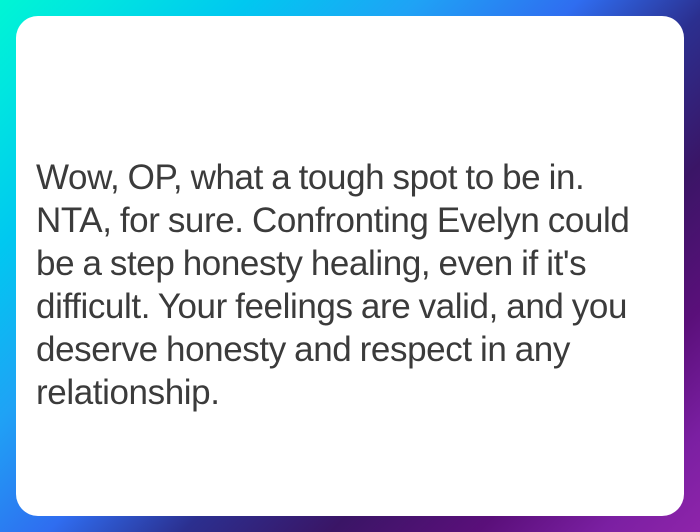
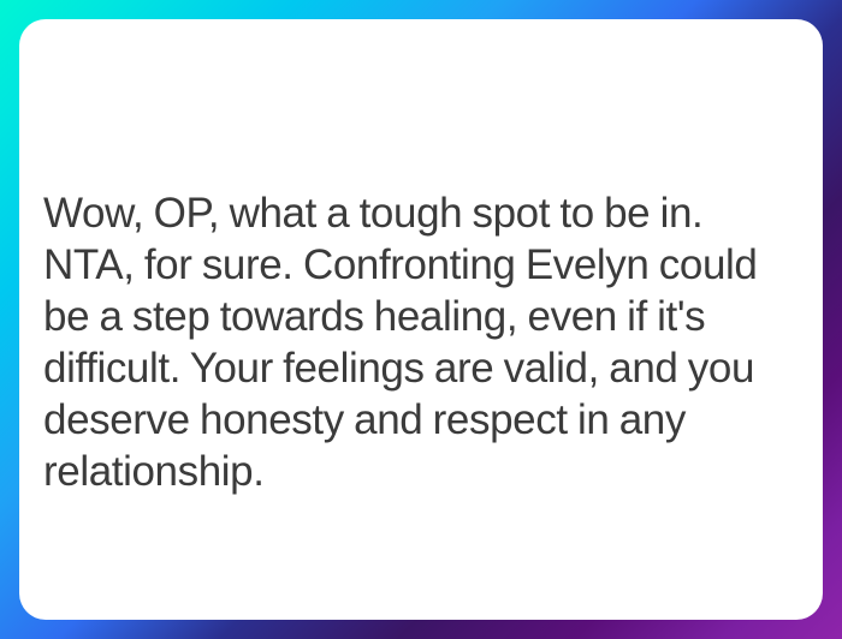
- Wow, OP, what a tough spot to be in. NTA, for sure. Confronting Evelyn could be a step honesty healing, even if it's difficult. Your feelings are valid, and you deserve honesty and respect in any relationship.
+ Wow, OP, what a tough spot to be in. NTA, for sure. Confronting Evelyn could be a step towards healing, even if it's difficult. Your feelings are valid, and you deserve honesty and respect in any relationship.
